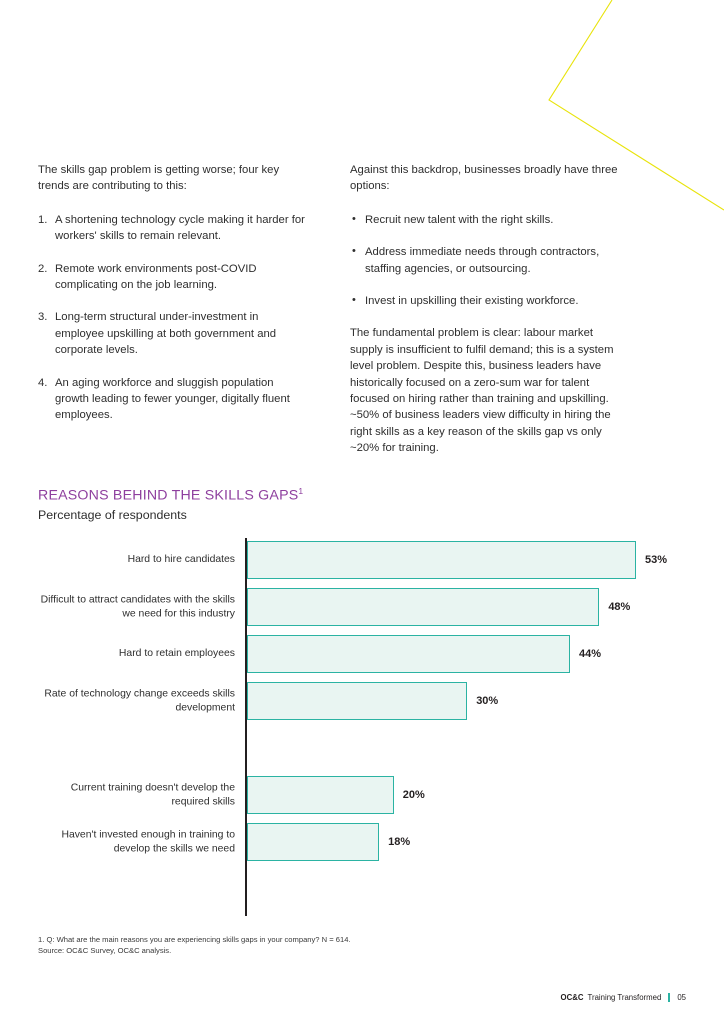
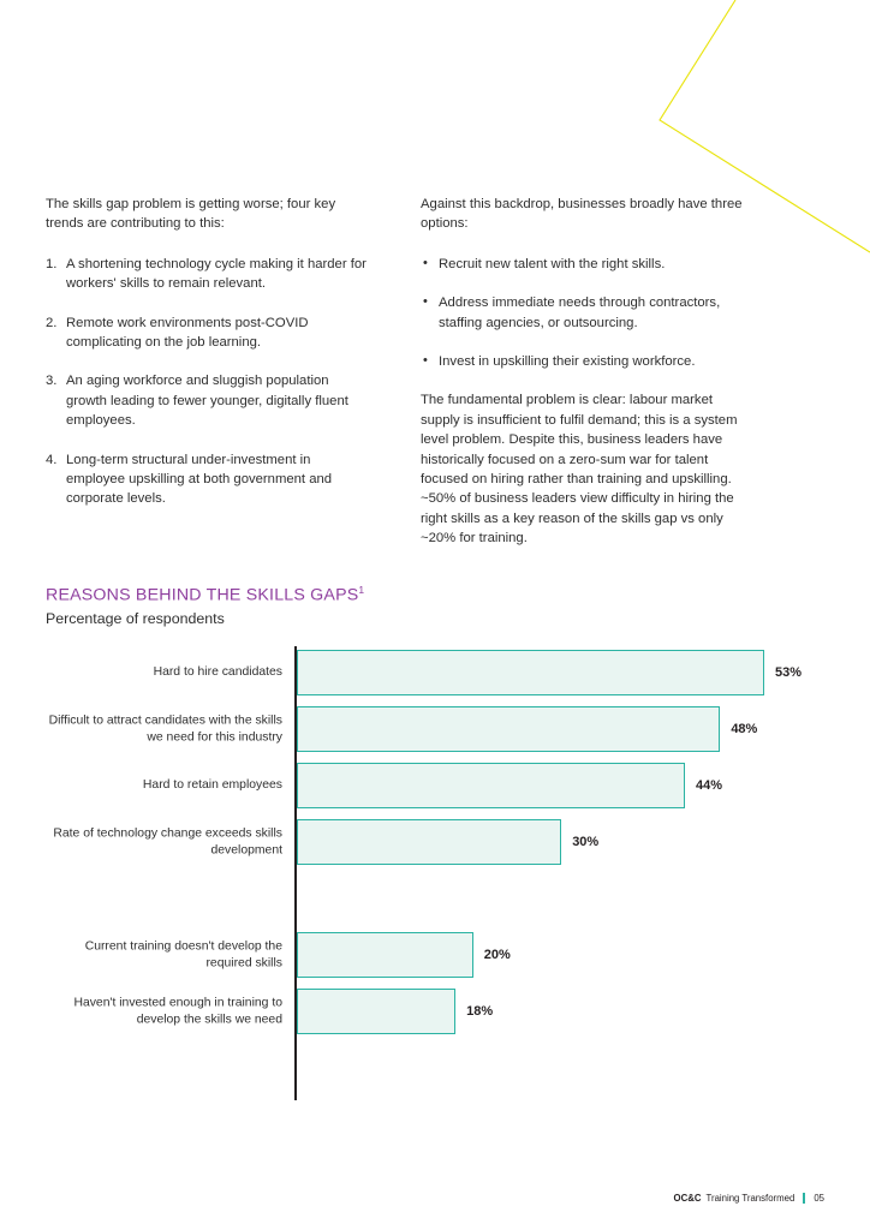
  The skills gap problem is getting worse; four key trends are contributing to this:
  1.
  A shortening technology cycle making it harder for workers' skills to remain relevant.
  2.
  Remote work environments post-COVID complicating on the job learning.
  3.
- Long-term structural under-investment in employee upskilling at both government and corporate levels.
+ An aging workforce and sluggish population growth leading to fewer younger, digitally fluent employees.
  4.
- An aging workforce and sluggish population growth leading to fewer younger, digitally fluent employees.
+ Long-term structural under-investment in employee upskilling at both government and corporate levels.
  Against this backdrop, businesses broadly have three options:
  •
  Recruit new talent with the right skills.
  •
  Address immediate needs through contractors, staffing agencies, or outsourcing.
  •
  Invest in upskilling their existing workforce.
  The fundamental problem is clear: labour market supply is insufficient to fulfil demand; this is a system level problem. Despite this, business leaders have historically focused on a zero-sum war for talent focused on hiring rather than training and upskilling. ~50% of business leaders view difficulty in hiring the right skills as a key reason of the skills gap vs only ~20% for training.
  REASONS BEHIND THE SKILLS GAPS1
  Percentage of respondents
  Hard to hire candidates
  53%
  Difficult to attract candidates with the skills we need for this industry
  48%
  Hard to retain employees
  44%
  Rate of technology change exceeds skills development
  30%
  Current training doesn't develop the required skills
  20%
  Haven't invested enough in training to develop the skills we need
  18%
- 1. Q: What are the main reasons you are experiencing skills gaps in your company? N = 614.
- Source: OC&C Survey, OC&C analysis.
  OC&C
  Training Transformed
  05
